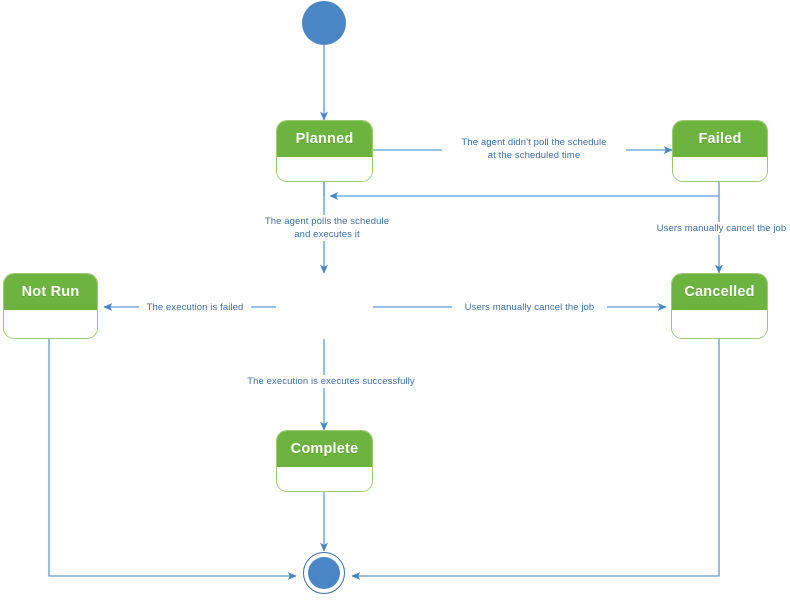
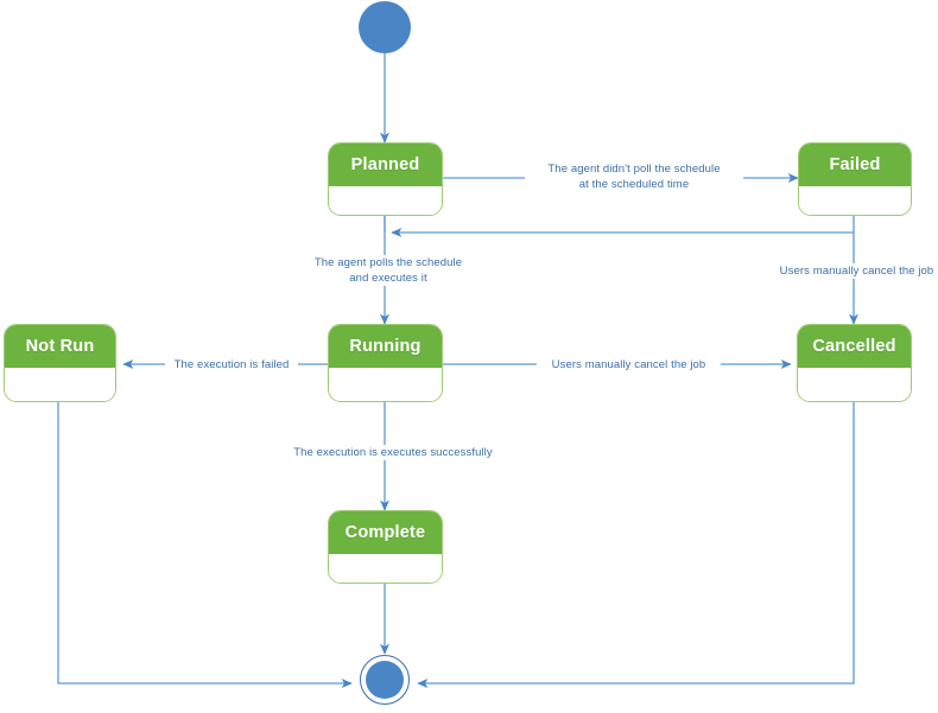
  Planned
  Failed
+ Running
  Not Run
  Cancelled
  Complete
  The agent didn't poll the schedule
  at the scheduled time
  The agent polls the schedule
  and executes it
  Users manually cancel the job
  The execution is failed
  Users manually cancel the job
  The execution is executes successfully
